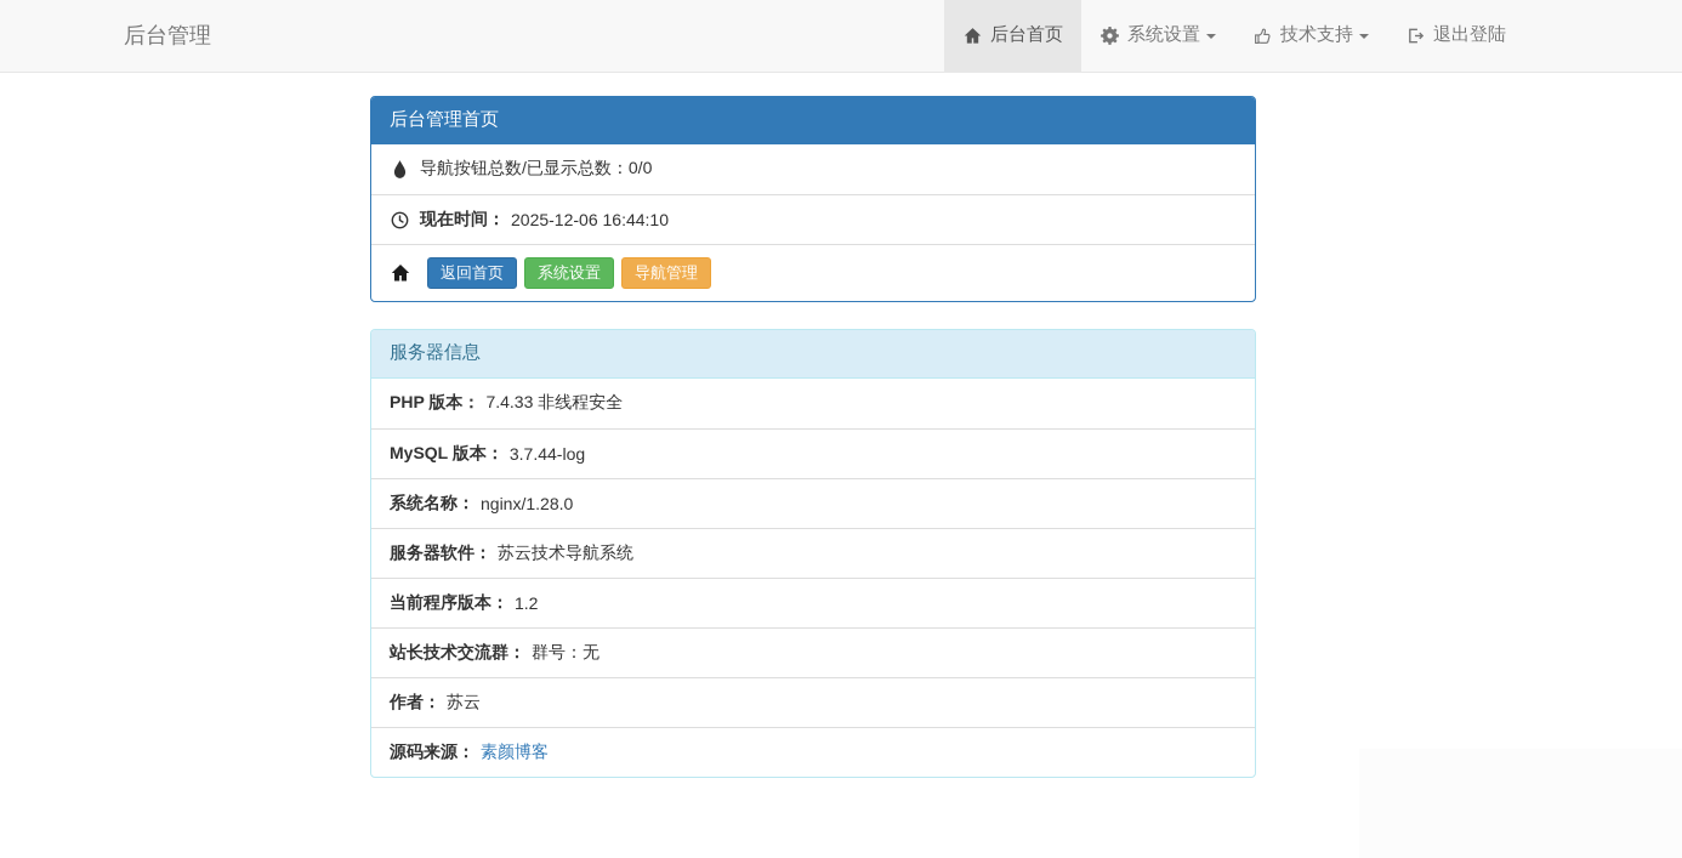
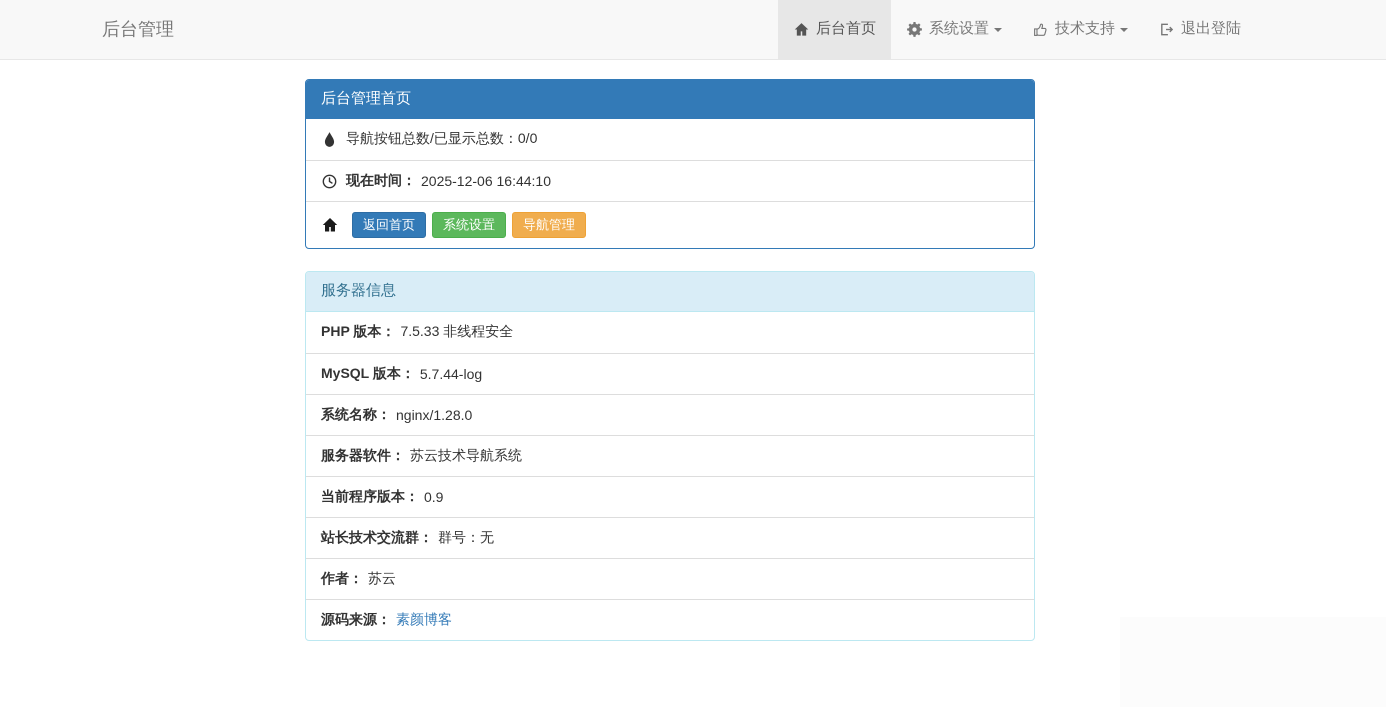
  后台管理
  后台首页
  系统设置
  技术支持
  退出登陆
  后台管理首页
  导航按钮总数/已显示总数：0/0
  现在时间：
  2025-12-06 16:44:10
  返回首页
  系统设置
  导航管理
  服务器信息
  PHP 版本：
- 7.4.33 非线程安全
+ 7.5.33 非线程安全
  MySQL 版本：
- 3.7.44-log
+ 5.7.44-log
  系统名称：
  nginx/1.28.0
  服务器软件：
  苏云技术导航系统
  当前程序版本：
- 1.2
+ 0.9
  站长技术交流群：
  群号：无
  作者：
  苏云
  源码来源：
  素颜博客
